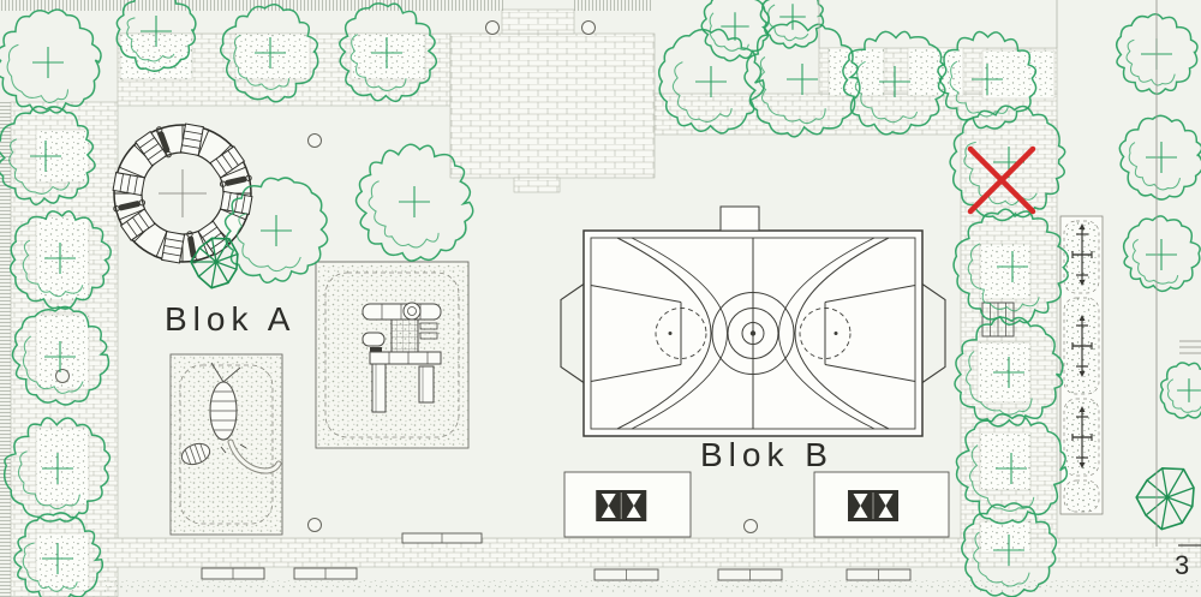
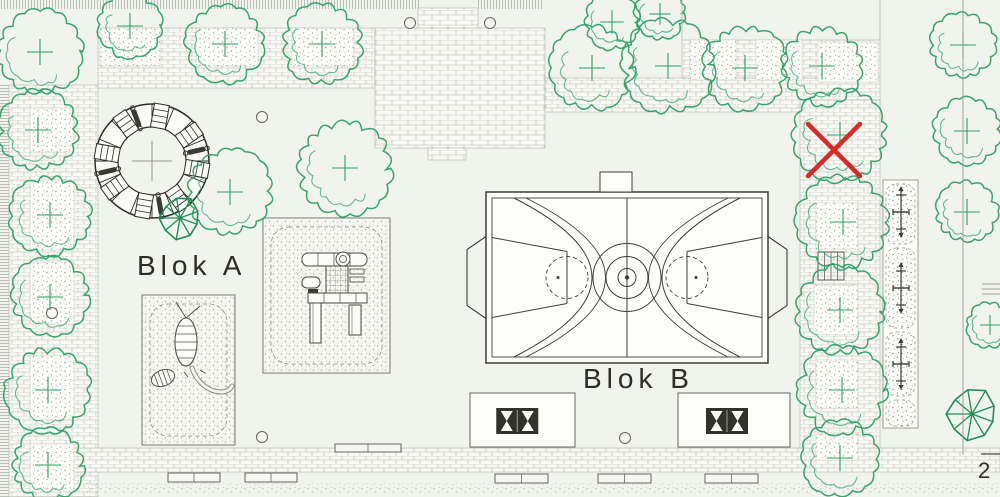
  Blok A
  Blok B
- 3
+ 2
